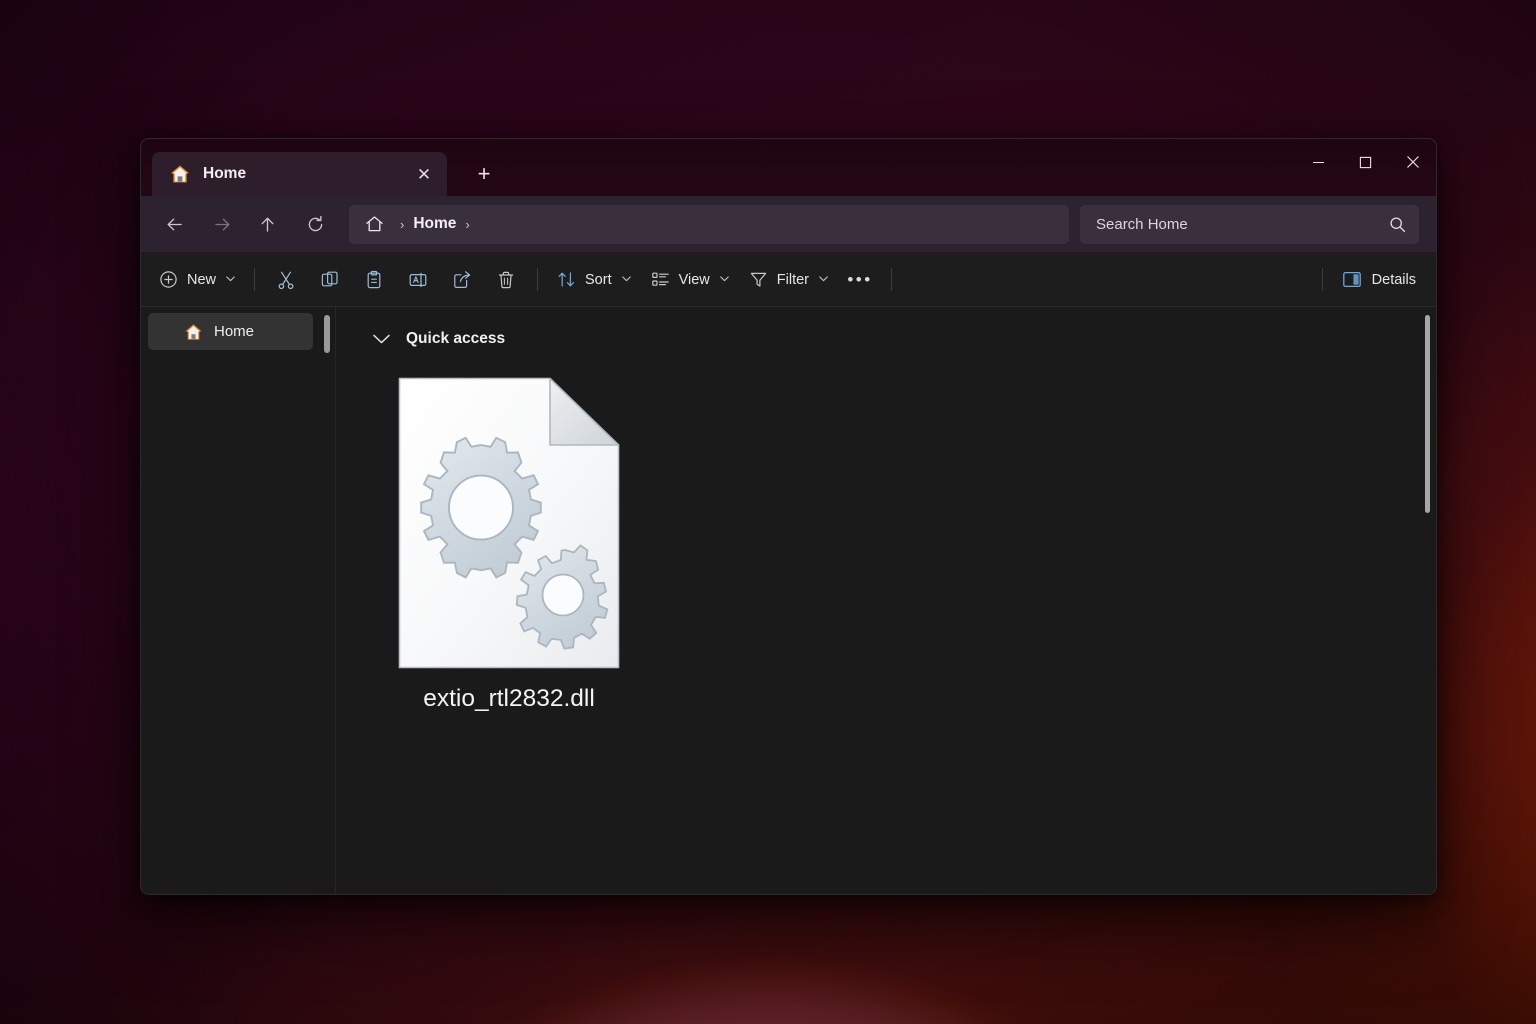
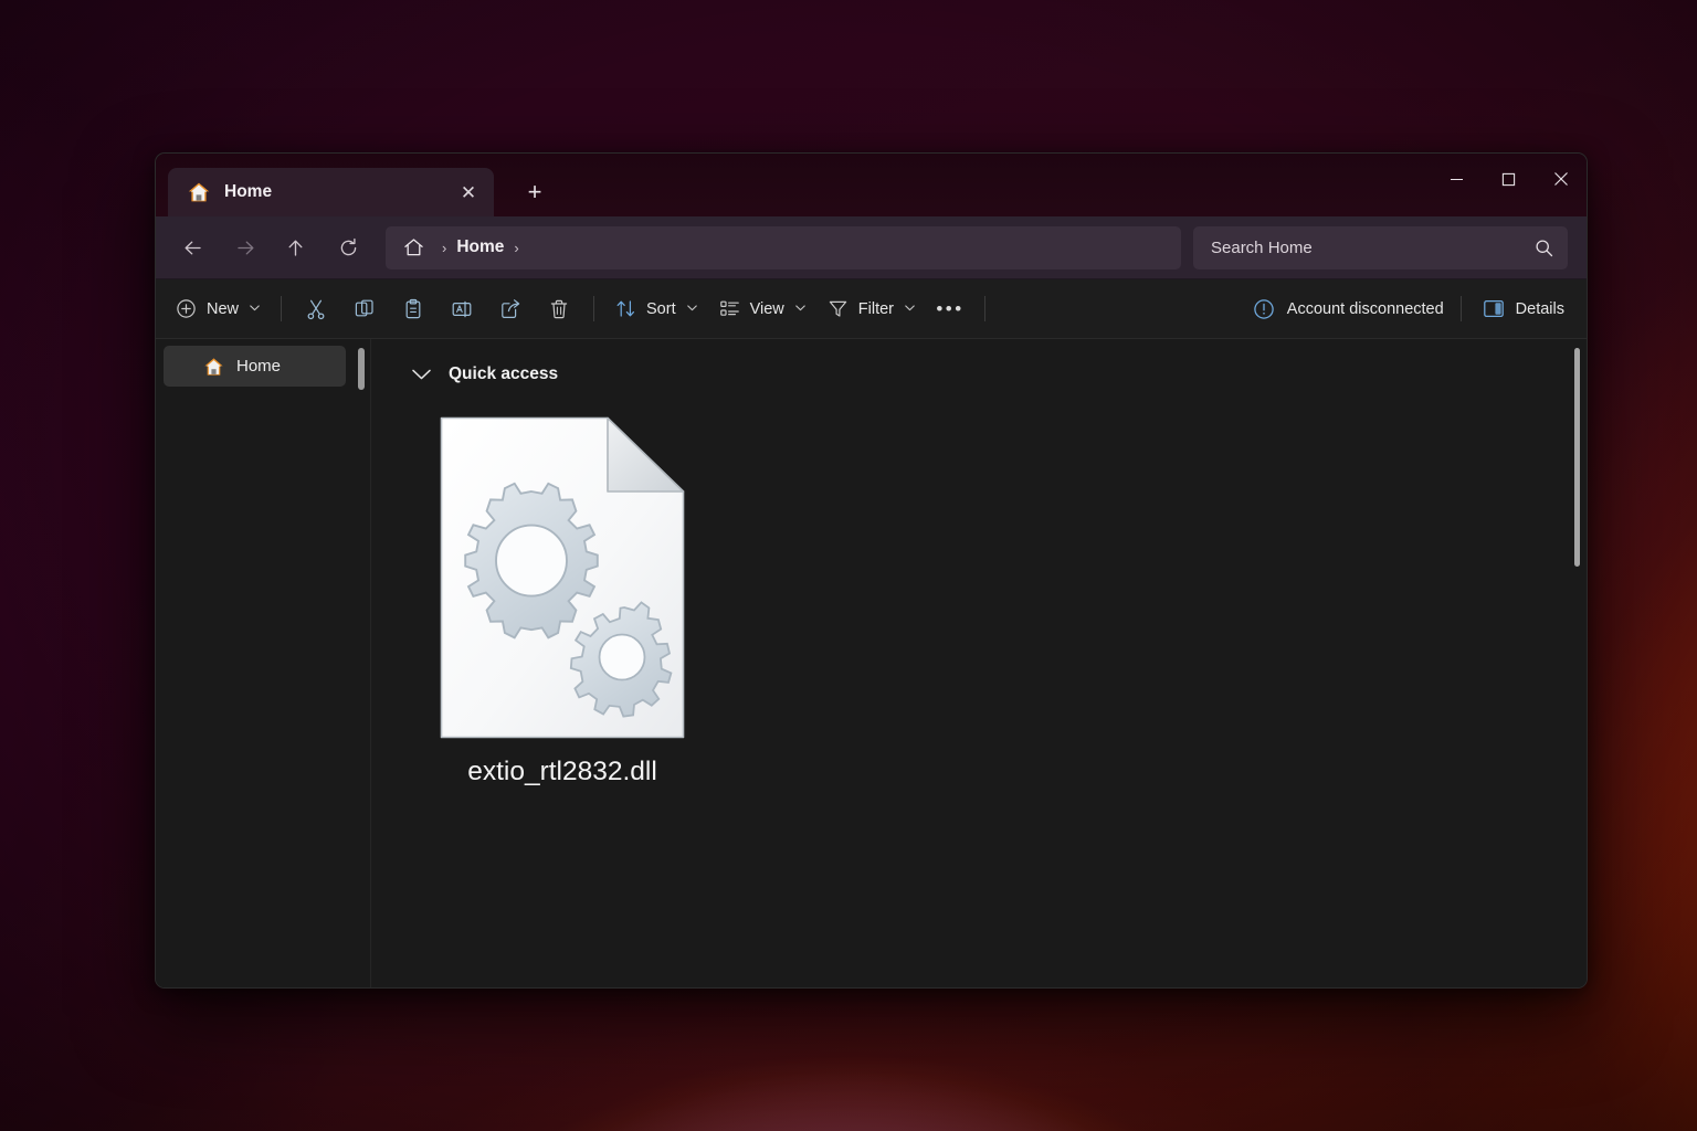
  Home
  ✕
  +
  ›
  Home
  ›
  Search Home
  New
  Sort
  View
  Filter
  •••
+ Account disconnected
  Details
  Home
  Quick access
  extio_rtl2832.dll
